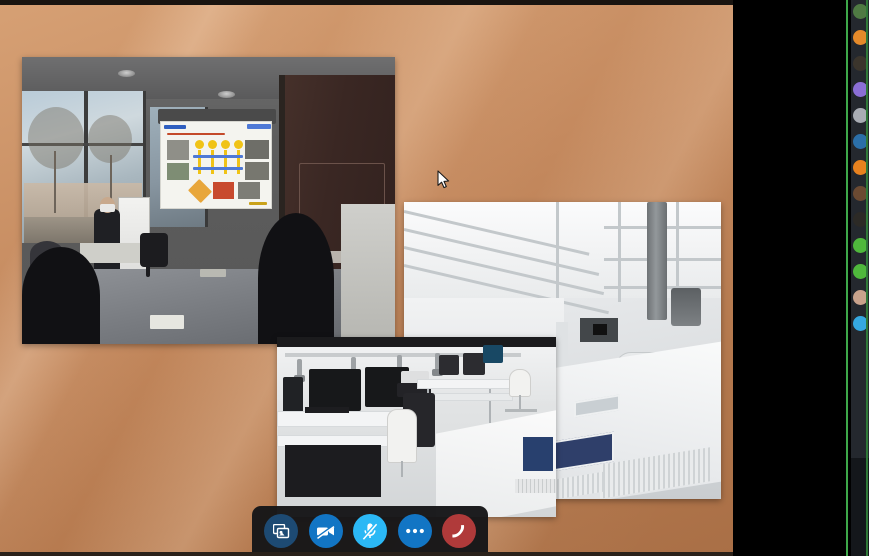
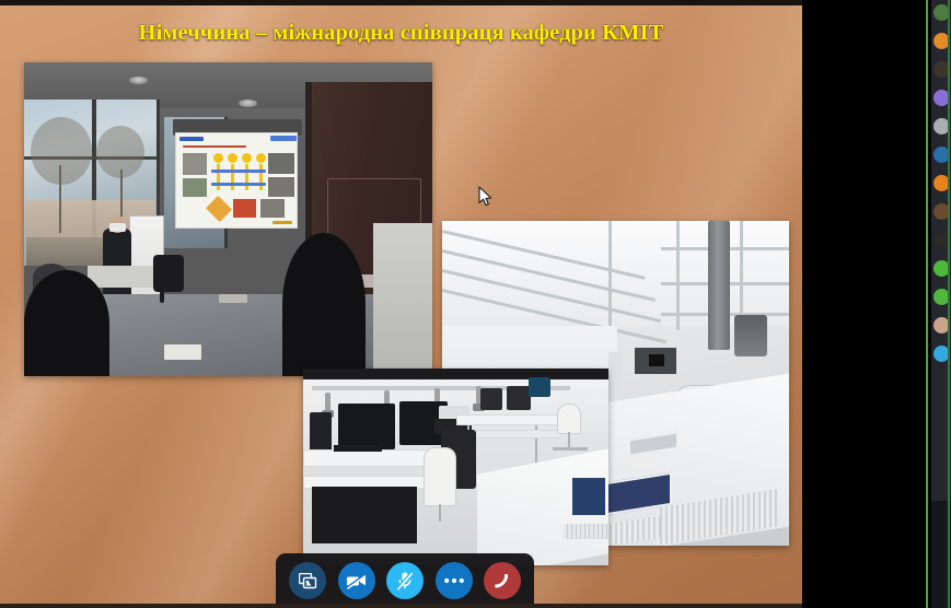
+ Німеччина – міжнародна співпраця кафедри КМІТ
